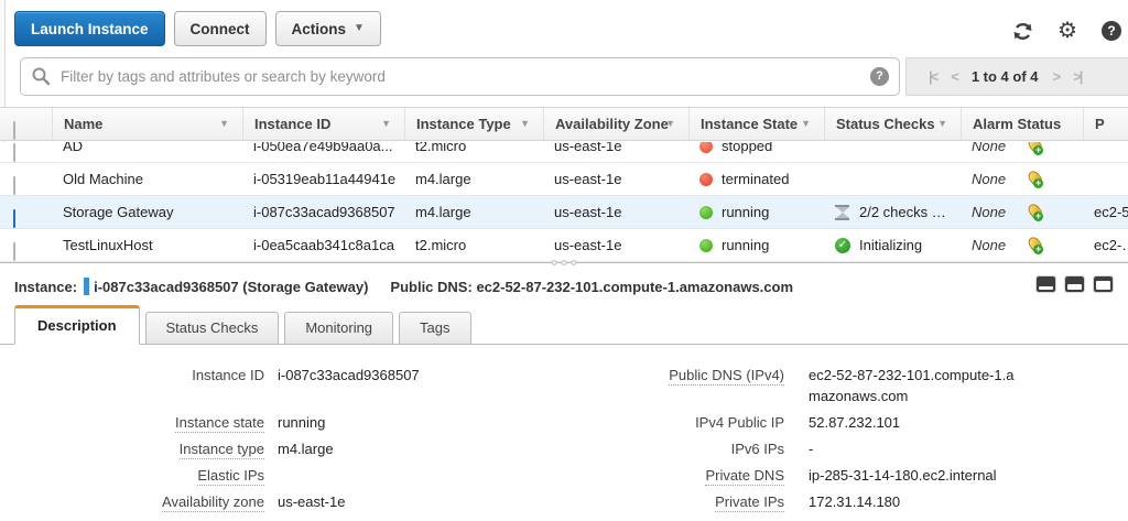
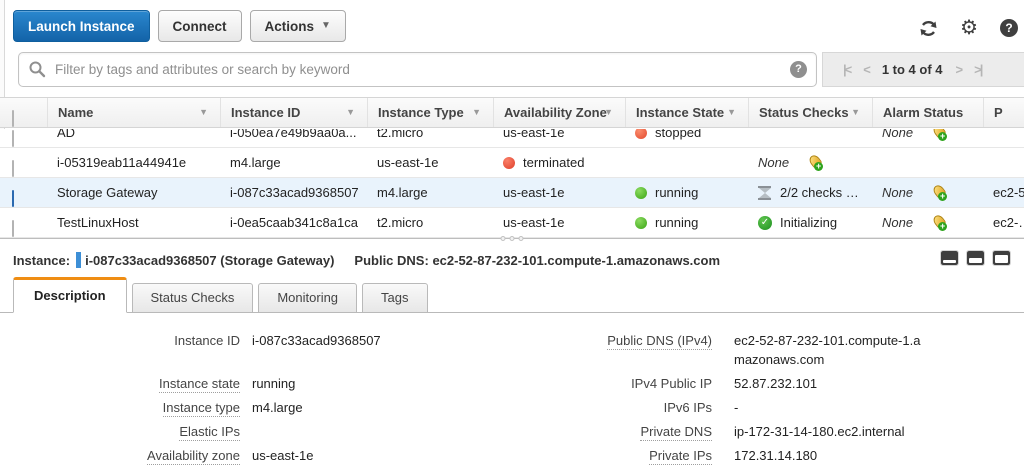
  Launch Instance
  Connect
  Actions
  ▼
  ⚙
  ?
  Filter by tags and attributes or search by keyword
  ?
  |<
  <
  1 to 4 of 4
  >
  >|
  Name
  ▼
  Instance ID
  ▼
  Instance Type
  ▼
  Availability Zone
  ▼
  Instance State
  ▼
  Status Checks
  ▼
  Alarm Status
  P
  AD
  i-050ea7e49b9aa0a...
  t2.micro
  us-east-1e
  stopped
  None
  +
- Old Machine
  i-05319eab11a44941e
  m4.large
  us-east-1e
  terminated
  None
  +
  Storage Gateway
  i-087c33acad9368507
  m4.large
  us-east-1e
  running
  2/2 checks …
  None
  +
  TestLinuxHost
  i-0ea5caab341c8a1ca
  t2.micro
  us-east-1e
  running
  Initializing
  None
  +
  ec2-
  Instance:
  i-087c33acad9368507 (Storage Gateway)
  Public DNS: ec2-52-87-232-101.compute-1.amazonaws.com
  Description
  Status Checks
  Monitoring
  Tags
  Instance ID
  i-087c33acad9368507
  Public DNS (IPv4)
  ec2-52-87-232-101.compute-1.amazonaws.com
  Instance state
  running
  IPv4 Public IP
  52.87.232.101
  Instance type
  m4.large
  IPv6 IPs
  -
  Elastic IPs
  Private DNS
- ip-285-31-14-180.ec2.internal
+ ip-172-31-14-180.ec2.internal
  Availability zone
  us-east-1e
  Private IPs
  172.31.14.180
